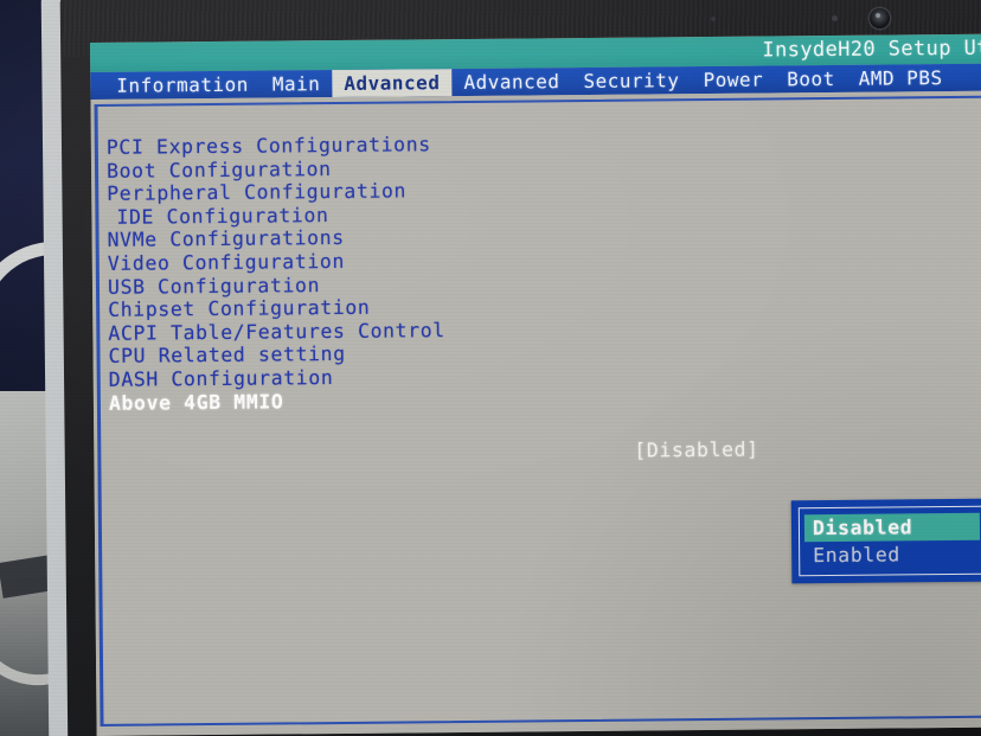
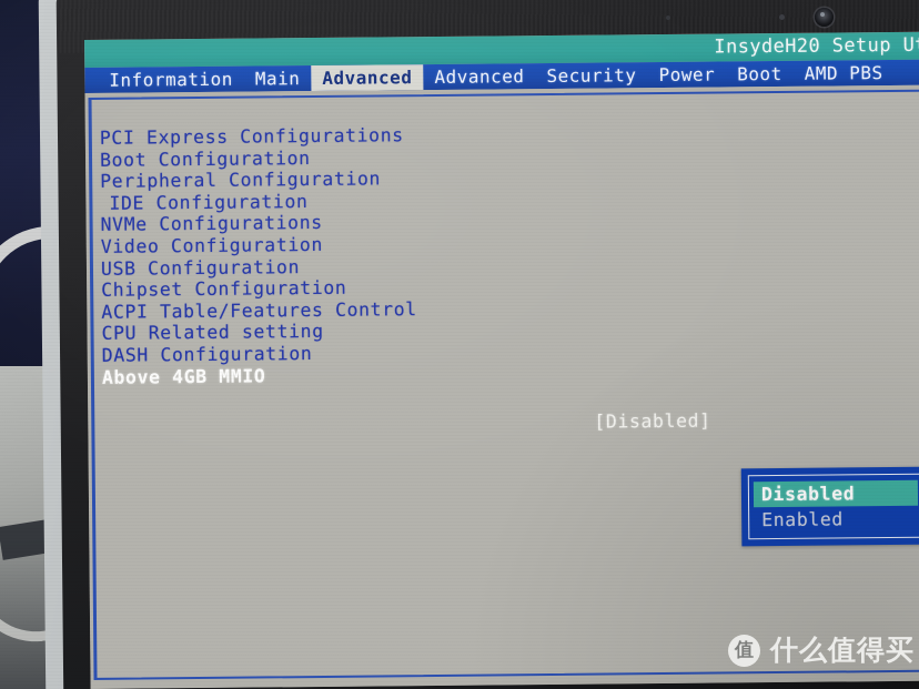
+ 值
+ 什么值得买
